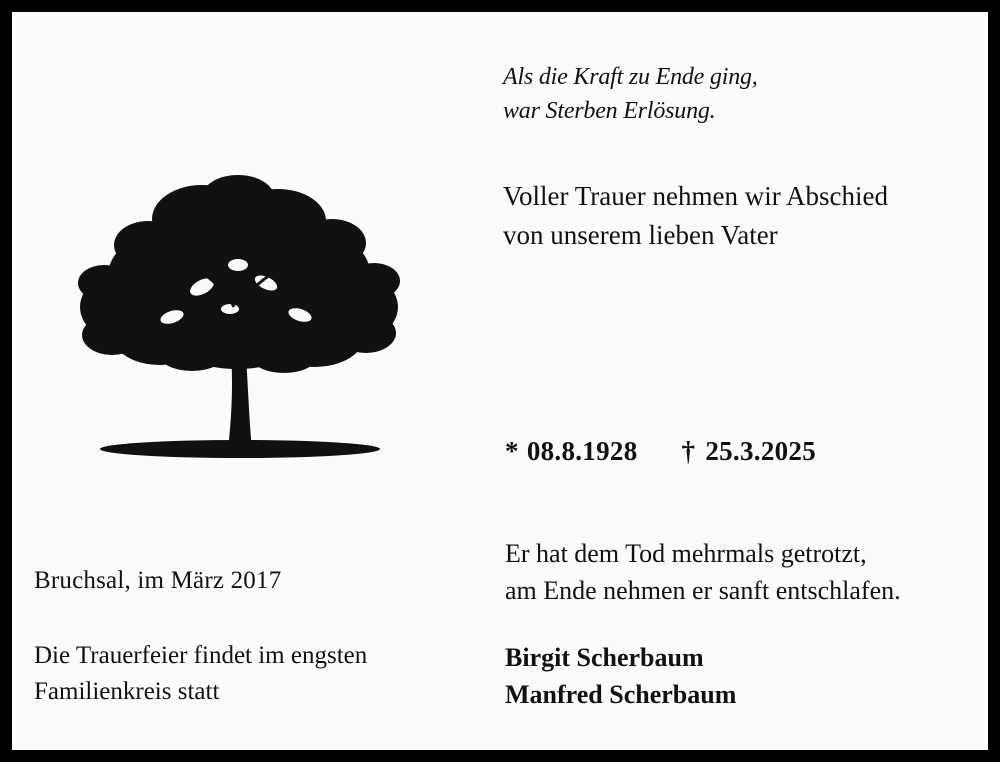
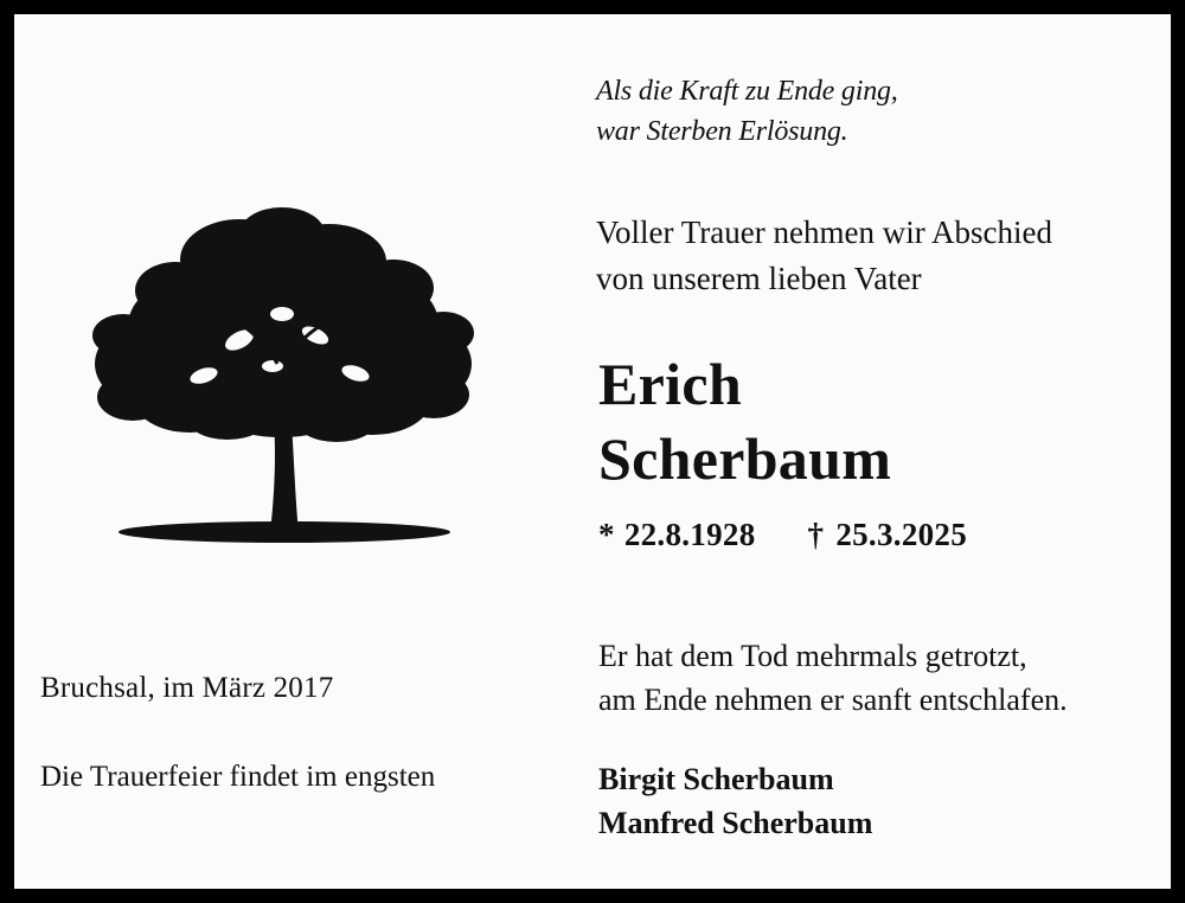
  Bruchsal, im März 2017
  Die Trauerfeier findet im engsten
- Familienkreis statt
  Als die Kraft zu Ende ging,
  war Sterben Erlösung.
  Voller Trauer nehmen wir Abschied
  von unserem lieben Vater
+ Erich
+ Scherbaum
- * 08.8.1928 † 25.3.2025
+ * 22.8.1928 † 25.3.2025
  Er hat dem Tod mehrmals getrotzt,
  am Ende nehmen er sanft entschlafen.
  Birgit Scherbaum
  Manfred Scherbaum
